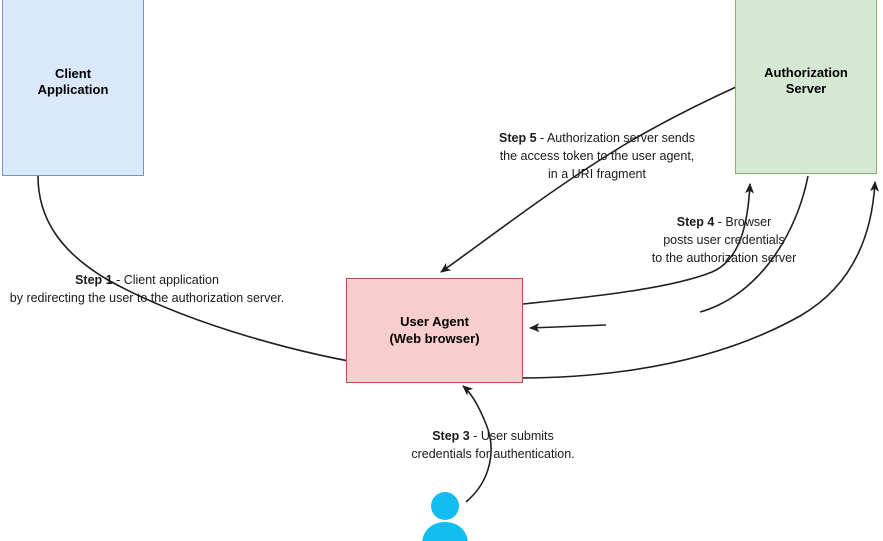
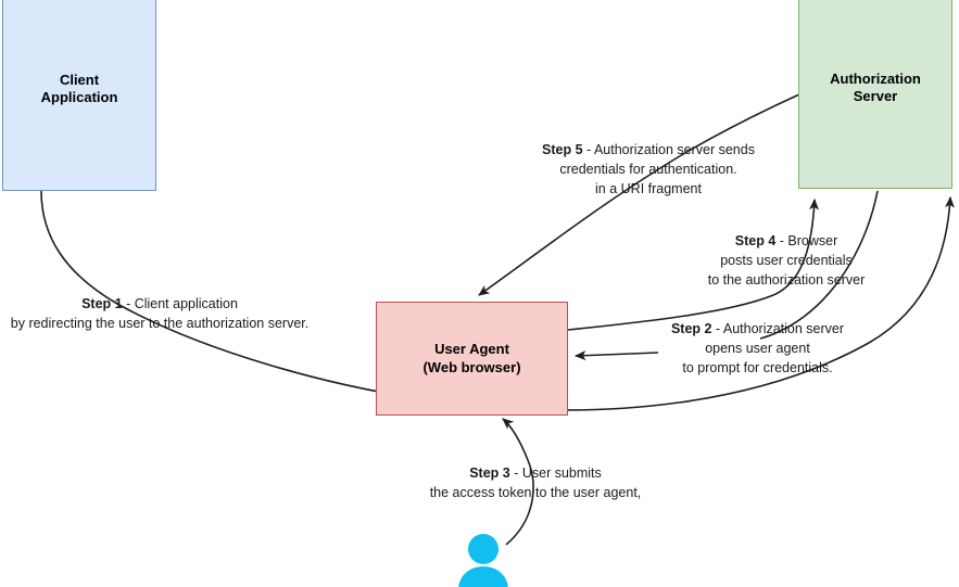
  Client
  Application
  Authorization
  Server
  User Agent
  (Web browser)
  Step 1 - Client application
  by redirecting the user to the authorization server.
+ Step 2 - Authorization server
+ opens user agent
+ to prompt for credentials.
  Step 3 - User submits
- credentials for authentication.
+ the access token to the user agent,
  Step 4 - Browser
  posts user credentials
  to the authorization server
  Step 5 - Authorization server sends
- the access token to the user agent,
+ credentials for authentication.
  in a URI fragment
